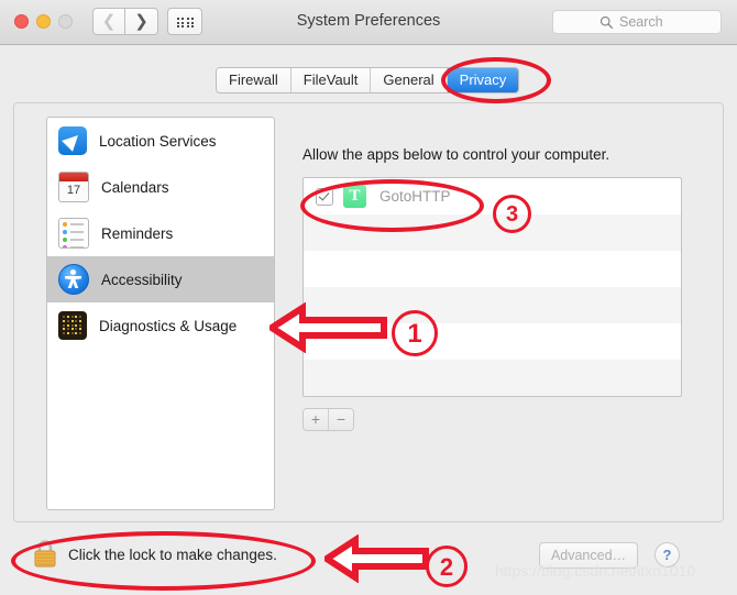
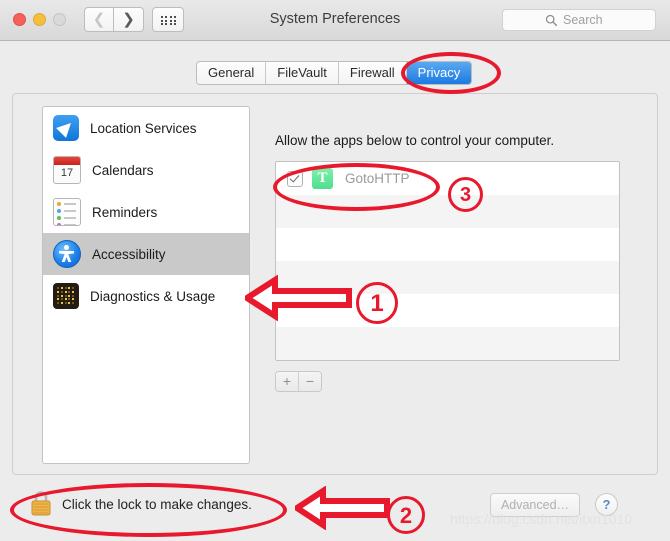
  ❮
  ❯
  System Preferences
  Search
- Firewall
+ General
  FileVault
- General
+ Firewall
  Privacy
  Location Services
  17
  Calendars
  Reminders
  Accessibility
  Diagnostics & Usage
  Allow the apps below to control your computer.
  T
  GotoHTTP
  +
  −
  Click the lock to make changes.
  Advanced…
  ?
  https://blog.csdn.net/itxn1010
  1
  2
  3
